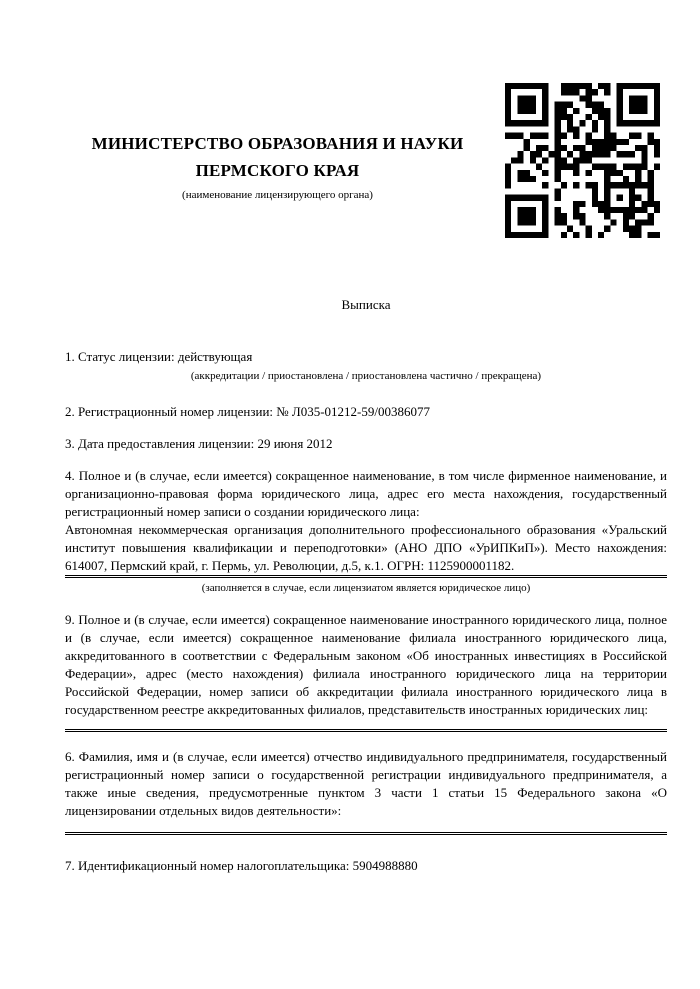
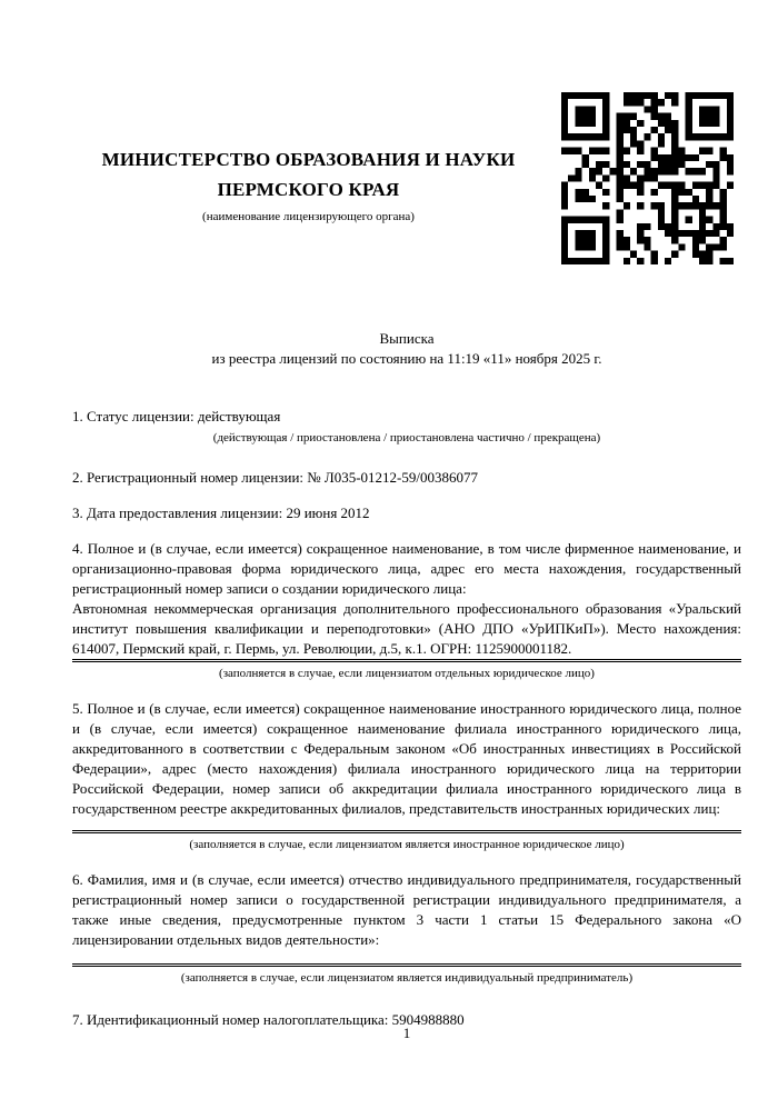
  МИНИСТЕРСТВО ОБРАЗОВАНИЯ И НАУКИ
  ПЕРМСКОГО КРАЯ
  (наименование лицензирующего органа)
  Выписка
+ из реестра лицензий по состоянию на 11:19 «11» ноября 2025 г.
  1. Статус лицензии: действующая
- (аккредитации / приостановлена / приостановлена частично / прекращена)
+ (действующая / приостановлена / приостановлена частично / прекращена)
  2. Регистрационный номер лицензии: № Л035-01212-59/00386077
  3. Дата предоставления лицензии: 29 июня 2012
  4. Полное и (в случае, если имеется) сокращенное наименование, в том числе фирменное наименование, и организационно-правовая форма юридического лица, адрес его места нахождения, государственный регистрационный номер записи о создании юридического лица:
  Автономная некоммерческая организация дополнительного профессионального образования «Уральский институт повышения квалификации и переподготовки» (АНО ДПО «УрИПКиП»). Место нахождения: 614007, Пермский край, г. Пермь, ул. Революции, д.5, к.1. ОГРН: 1125900001182.
- (заполняется в случае, если лицензиатом является юридическое лицо)
+ (заполняется в случае, если лицензиатом отдельных юридическое лицо)
- 9. Полное и (в случае, если имеется) сокращенное наименование иностранного юридического лица, полное и (в случае, если имеется) сокращенное наименование филиала иностранного юридического лица, аккредитованного в соответствии с Федеральным законом «Об иностранных инвестициях в Российской Федерации», адрес (место нахождения) филиала иностранного юридического лица на территории Российской Федерации, номер записи об аккредитации филиала иностранного юридического лица в государственном реестре аккредитованных филиалов, представительств иностранных юридических лиц:
+ 5. Полное и (в случае, если имеется) сокращенное наименование иностранного юридического лица, полное и (в случае, если имеется) сокращенное наименование филиала иностранного юридического лица, аккредитованного в соответствии с Федеральным законом «Об иностранных инвестициях в Российской Федерации», адрес (место нахождения) филиала иностранного юридического лица на территории Российской Федерации, номер записи об аккредитации филиала иностранного юридического лица в государственном реестре аккредитованных филиалов, представительств иностранных юридических лиц:
+ (заполняется в случае, если лицензиатом является иностранное юридическое лицо)
  6. Фамилия, имя и (в случае, если имеется) отчество индивидуального предпринимателя, государственный регистрационный номер записи о государственной регистрации индивидуального предпринимателя, а также иные сведения, предусмотренные пунктом 3 части 1 статьи 15 Федерального закона «О лицензировании отдельных видов деятельности»:
+ (заполняется в случае, если лицензиатом является индивидуальный предприниматель)
  7. Идентификационный номер налогоплательщика: 5904988880
+ 1
